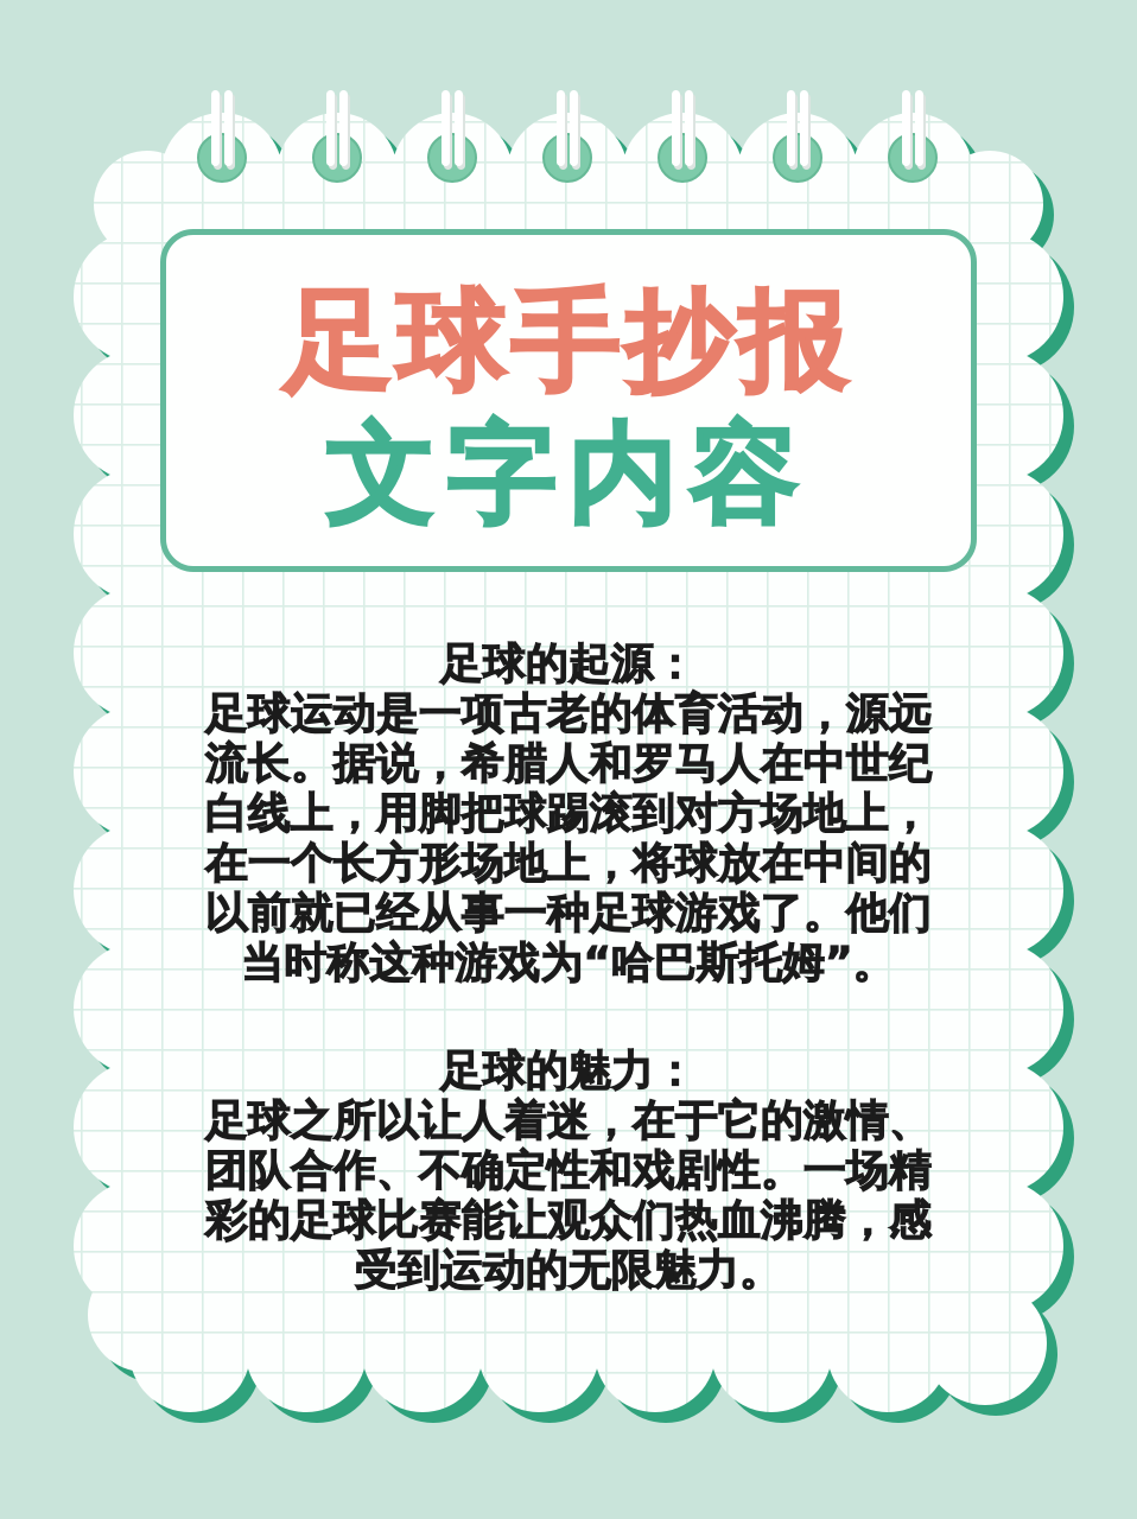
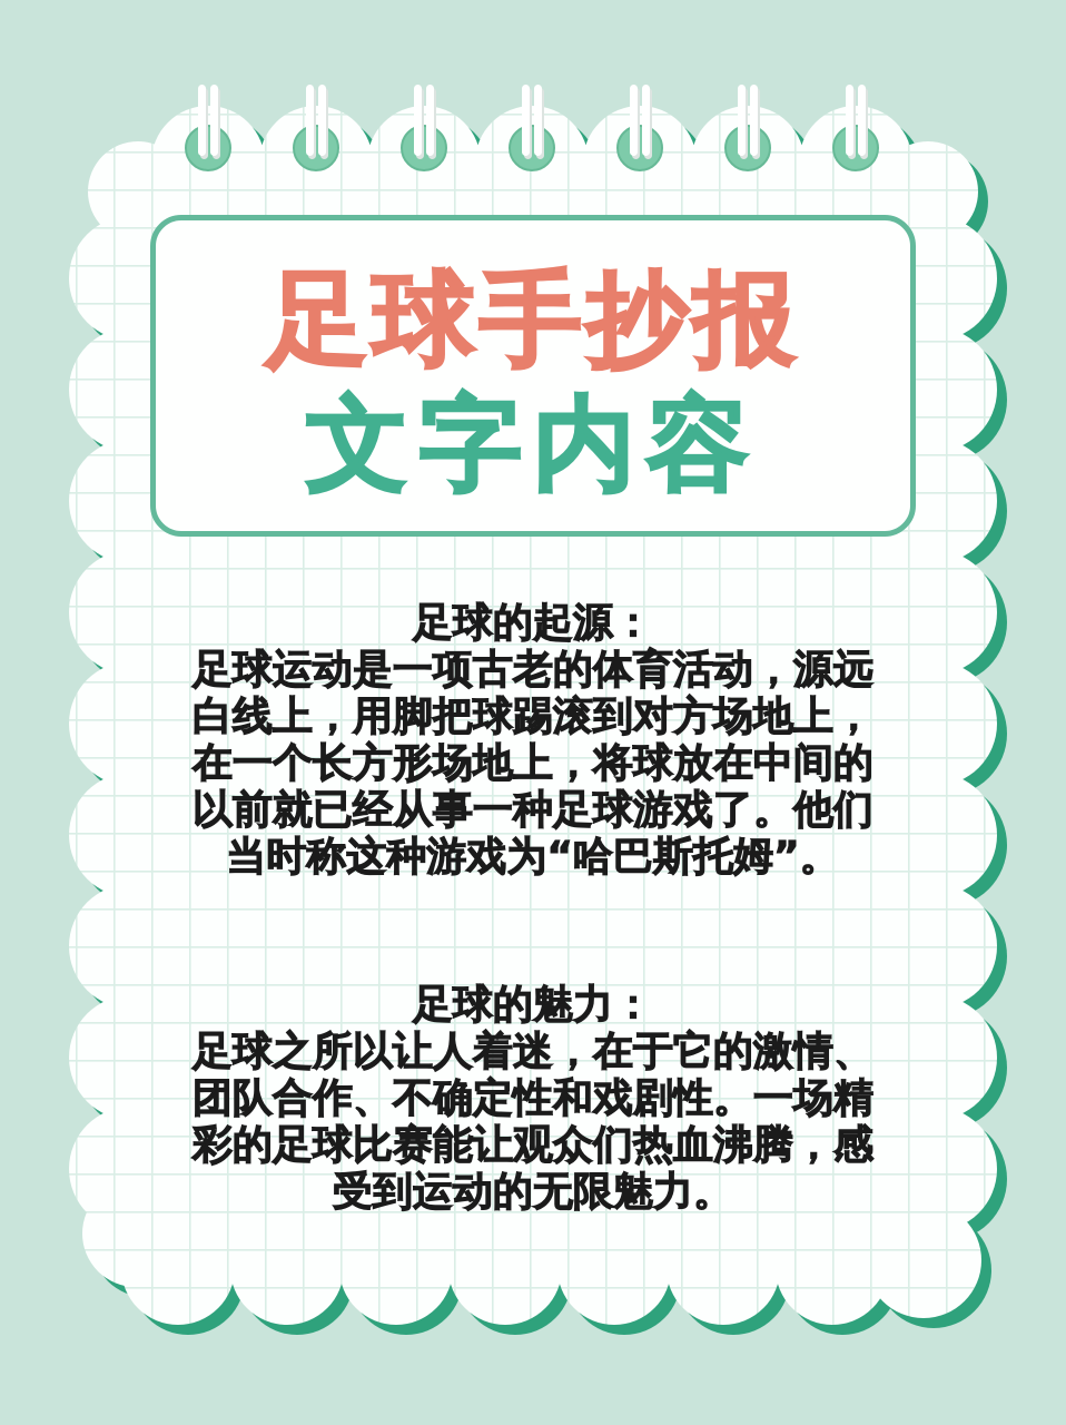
  足球手抄报
  文字内容
  足球的起源：
  足球运动是一项古老的体育活动，源远
- 流长。据说，希腊人和罗马人在中世纪
  白线上，用脚把球踢滚到对方场地上，
  在一个长方形场地上，将球放在中间的
  以前就已经从事一种足球游戏了。他们
  当时称这种游戏为“哈巴斯托姆”。
  足球的魅力：
  足球之所以让人着迷，在于它的激情、
  团队合作、不确定性和戏剧性。一场精
  彩的足球比赛能让观众们热血沸腾，感
  受到运动的无限魅力。
